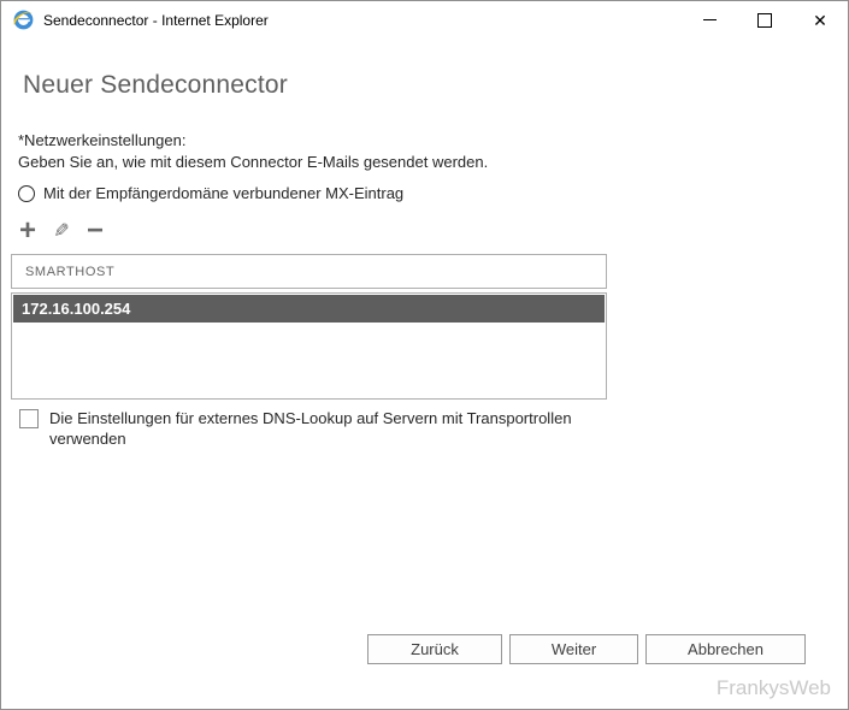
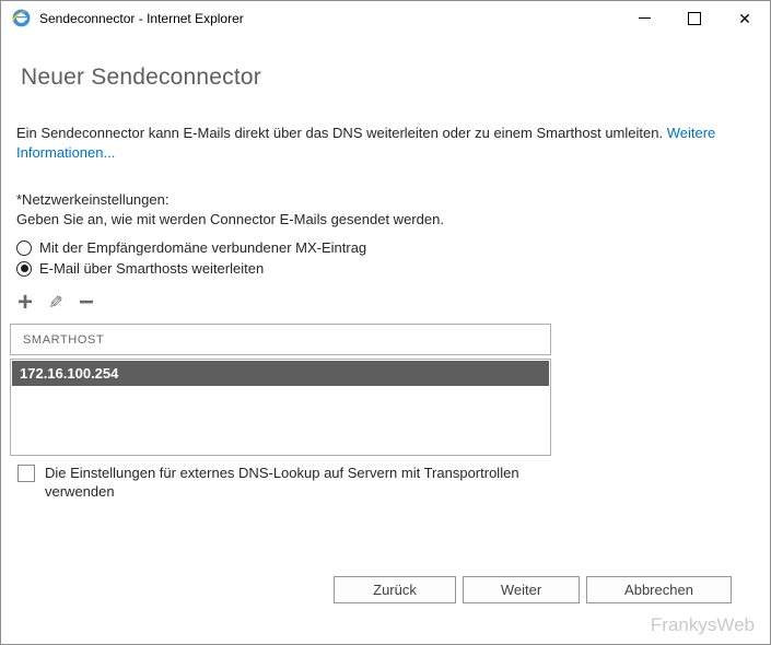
  Sendeconnector - Internet Explorer
  ✕
  Neuer Sendeconnector
+ Ein Sendeconnector kann E-Mails direkt über das DNS weiterleiten oder zu einem Smarthost umleiten. Weitere Informationen...
  *Netzwerkeinstellungen:
- Geben Sie an, wie mit diesem Connector E-Mails gesendet werden.
+ Geben Sie an, wie mit werden Connector E-Mails gesendet werden.
  Mit der Empfängerdomäne verbundener MX-Eintrag
+ E-Mail über Smarthosts weiterleiten
  +
  −
  SMARTHOST
  172.16.100.254
  Die Einstellungen für externes DNS-Lookup auf Servern mit Transportrollen verwenden
  Zurück
  Weiter
  Abbrechen
  FrankysWeb
